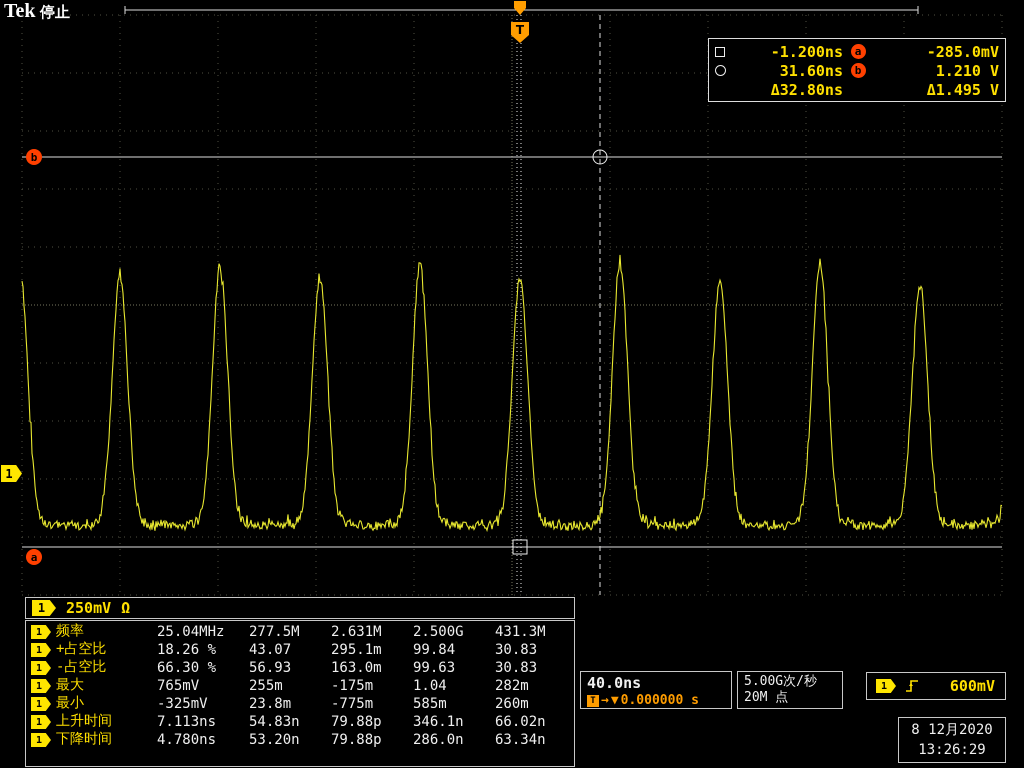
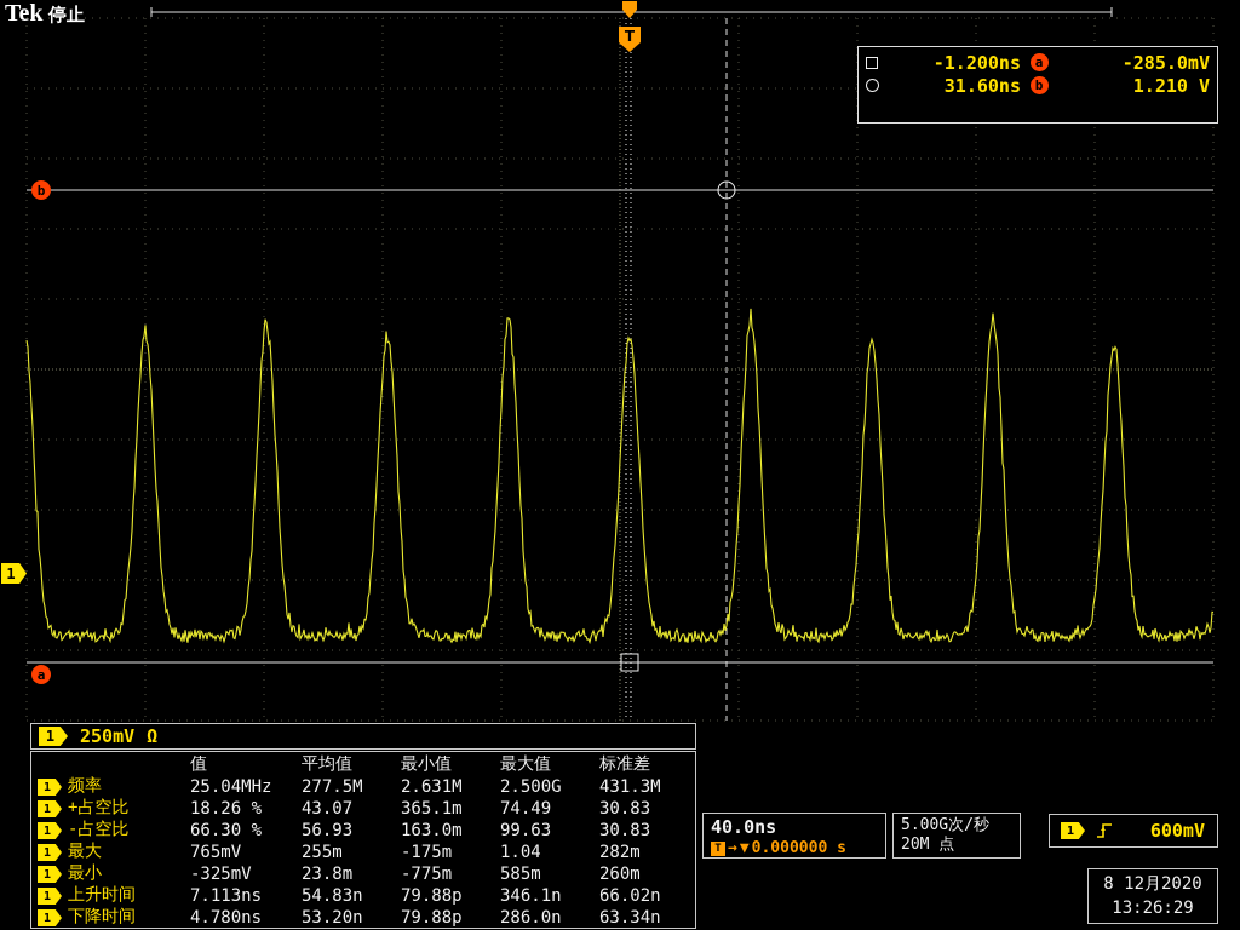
  T
  Tek
  停止
  b
  a
  1
  -1.200ns
  a
  -285.0mV
  31.60ns
  b
  1.210 V
- Δ32.80ns
- Δ1.495 V
  1
  250mV
  Ω
+ 值
+ 平均值
+ 最小值
+ 最大值
+ 标准差
  1
  频率
  25.04MHz
  277.5M
  2.631M
  2.500G
  431.3M
  1
  +占空比
  18.26 %
  43.07
- 295.1m
+ 365.1m
- 99.84
+ 74.49
  30.83
  1
  -占空比
  66.30 %
  56.93
  163.0m
  99.63
  30.83
  1
  最大
  765mV
  255m
  -175m
  1.04
  282m
  1
  最小
  -325mV
  23.8m
  -775m
  585m
  260m
  1
  上升时间
  7.113ns
  54.83n
  79.88p
  346.1n
  66.02n
  1
  下降时间
  4.780ns
  53.20n
  79.88p
  286.0n
  63.34n
  40.0ns
  T
  →
  ▼
  0.000000 s
  5.00G次/秒
  20M 点
  1
  600mV
  8 12月2020
  13:26:29
